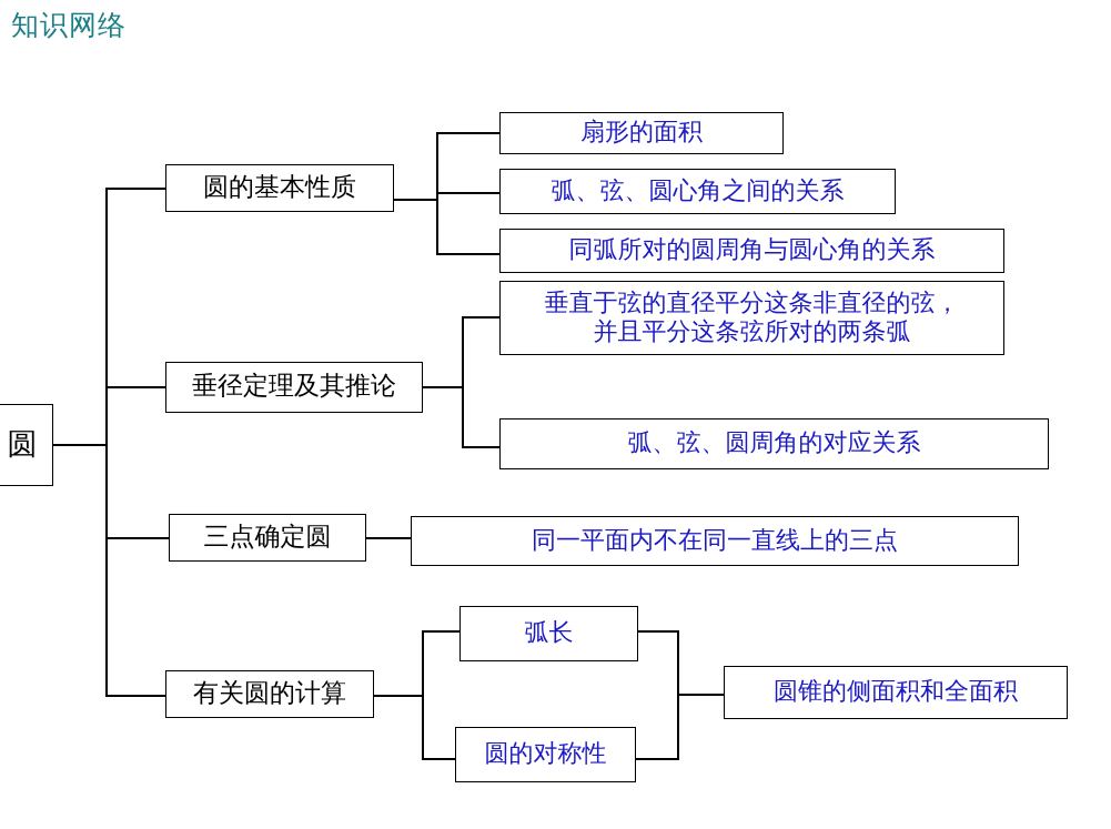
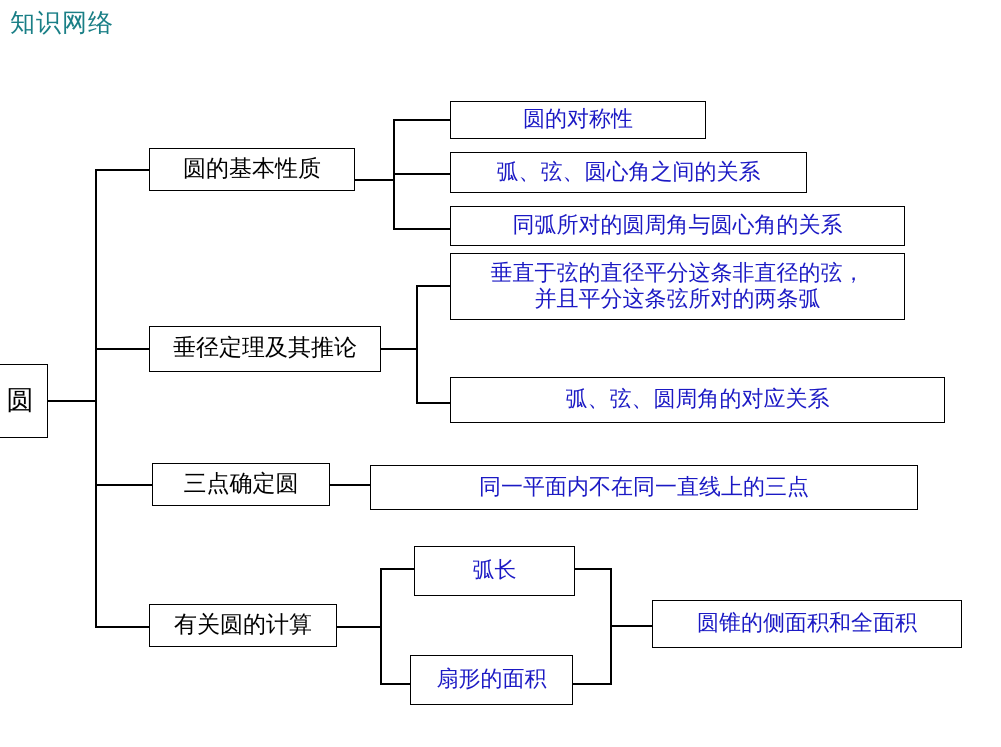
  知识网络
  圆
  圆的基本性质
  垂径定理及其推论
  三点确定圆
  有关圆的计算
- 扇形的面积
+ 圆的对称性
  弧、弦、圆心角之间的关系
  同弧所对的圆周角与圆心角的关系
  垂直于弦的直径平分这条非直径的弦，
  并且平分这条弦所对的两条弧
  弧、弦、圆周角的对应关系
  同一平面内不在同一直线上的三点
  弧长
- 圆的对称性
+ 扇形的面积
  圆锥的侧面积和全面积
